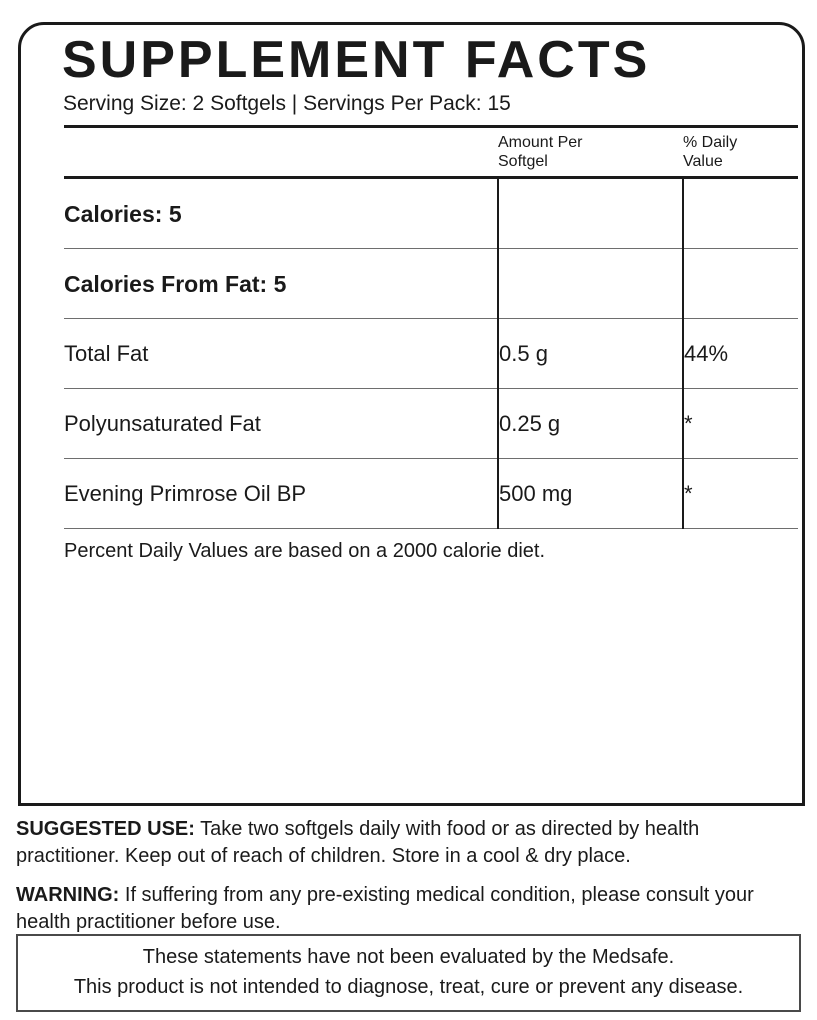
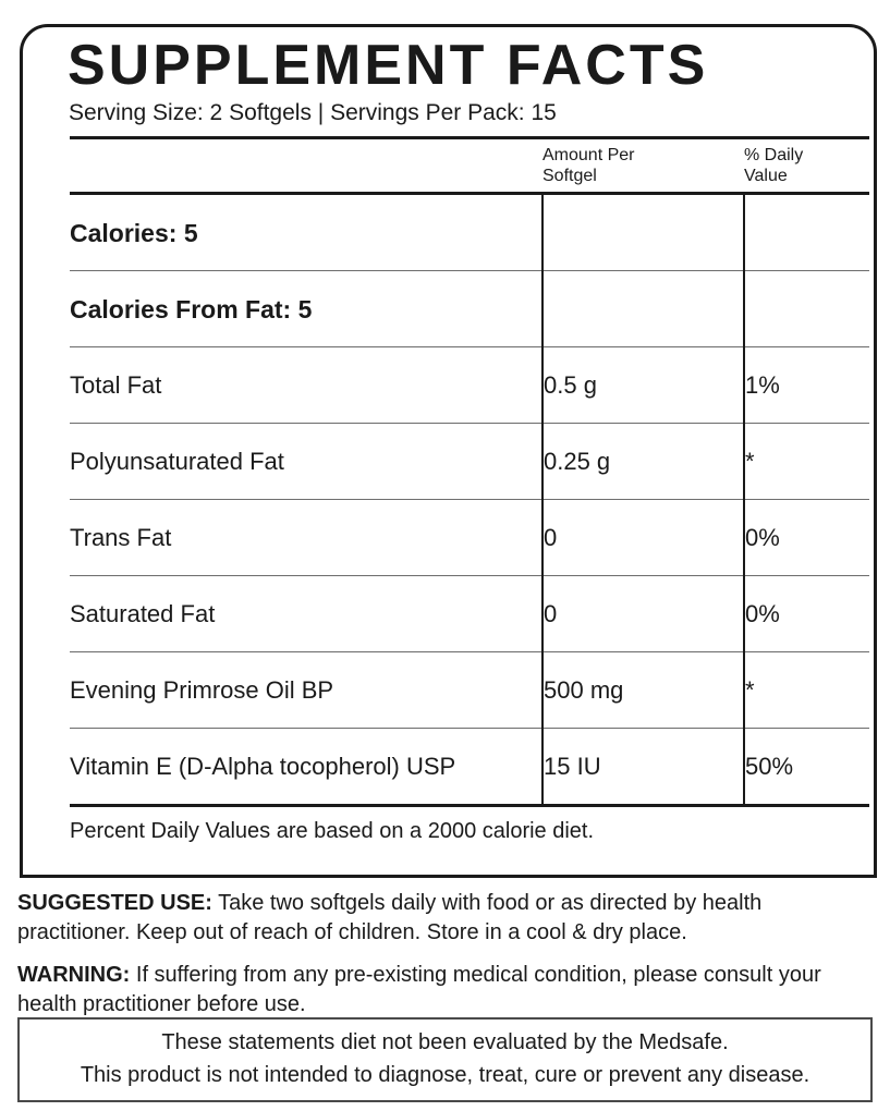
  SUPPLEMENT FACTS
  Serving Size: 2 Softgels | Servings Per Pack: 15
  	Amount Per Softgel	% Daily Value
  Calories: 5
  Calories From Fat: 5
- Total Fat	0.5 g	44%
+ Total Fat	0.5 g	1%
  Polyunsaturated Fat	0.25 g	*
+ Trans Fat	0	0%
+ Saturated Fat	0	0%
  Evening Primrose Oil BP	500 mg	*
+ Vitamin E (D-Alpha tocopherol) USP	15 IU	50%
  Percent Daily Values are based on a 2000 calorie diet.
  SUGGESTED USE: Take two softgels daily with food or as directed by health practitioner. Keep out of reach of children. Store in a cool & dry place.
  WARNING: If suffering from any pre-existing medical condition, please consult your health practitioner before use.
- These statements have not been evaluated by the Medsafe.
+ These statements diet not been evaluated by the Medsafe.
  This product is not intended to diagnose, treat, cure or prevent any disease.
